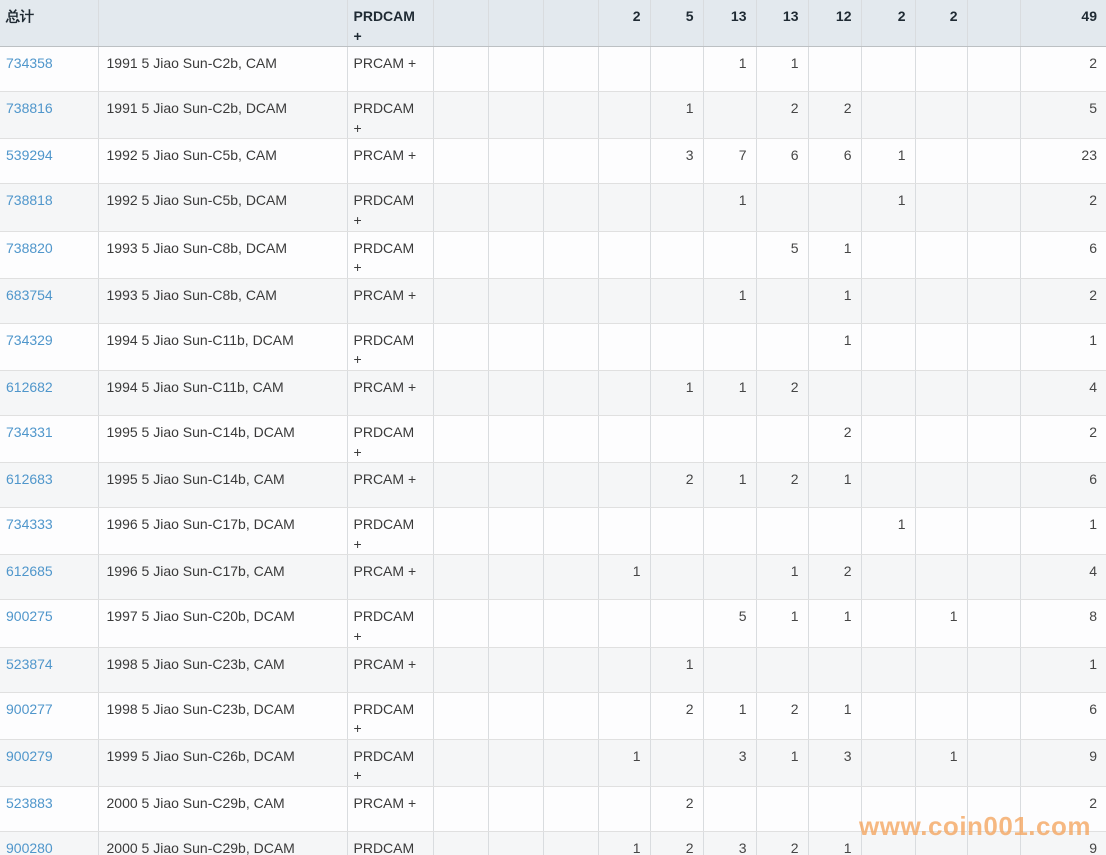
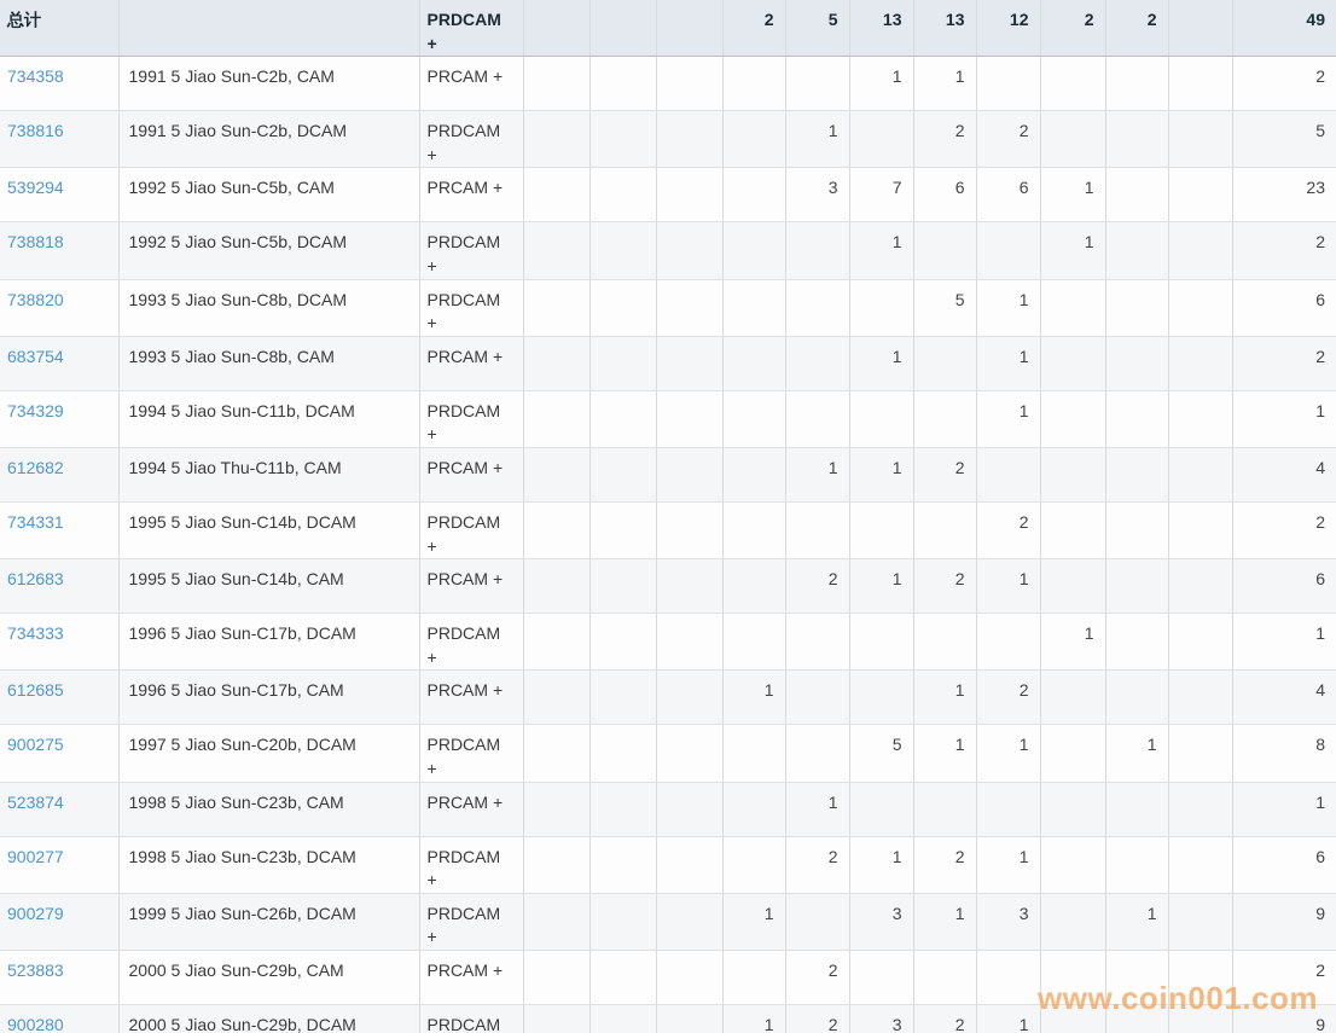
  总计		PRDCAM +				2	5	13	13	12	2	2		49
  734358	1991 5 Jiao Sun-C2b, CAM	PRCAM +						1	1					2
  738816	1991 5 Jiao Sun-C2b, DCAM	PRDCAM +					1		2	2				5
  539294	1992 5 Jiao Sun-C5b, CAM	PRCAM +					3	7	6	6	1			23
  738818	1992 5 Jiao Sun-C5b, DCAM	PRDCAM +						1			1			2
  738820	1993 5 Jiao Sun-C8b, DCAM	PRDCAM +							5	1				6
  683754	1993 5 Jiao Sun-C8b, CAM	PRCAM +						1		1				2
  734329	1994 5 Jiao Sun-C11b, DCAM	PRDCAM +								1				1
- 612682	1994 5 Jiao Sun-C11b, CAM	PRCAM +					1	1	2					4
+ 612682	1994 5 Jiao Thu-C11b, CAM	PRCAM +					1	1	2					4
  734331	1995 5 Jiao Sun-C14b, DCAM	PRDCAM +								2				2
  612683	1995 5 Jiao Sun-C14b, CAM	PRCAM +					2	1	2	1				6
  734333	1996 5 Jiao Sun-C17b, DCAM	PRDCAM +									1			1
  612685	1996 5 Jiao Sun-C17b, CAM	PRCAM +				1			1	2				4
  900275	1997 5 Jiao Sun-C20b, DCAM	PRDCAM +						5	1	1		1		8
  523874	1998 5 Jiao Sun-C23b, CAM	PRCAM +					1							1
  900277	1998 5 Jiao Sun-C23b, DCAM	PRDCAM +					2	1	2	1				6
  900279	1999 5 Jiao Sun-C26b, DCAM	PRDCAM +				1		3	1	3		1		9
  523883	2000 5 Jiao Sun-C29b, CAM	PRCAM +					2							2
  900280	2000 5 Jiao Sun-C29b, DCAM	PRDCAM				1	2	3	2	1				9
  www.coin001.com
